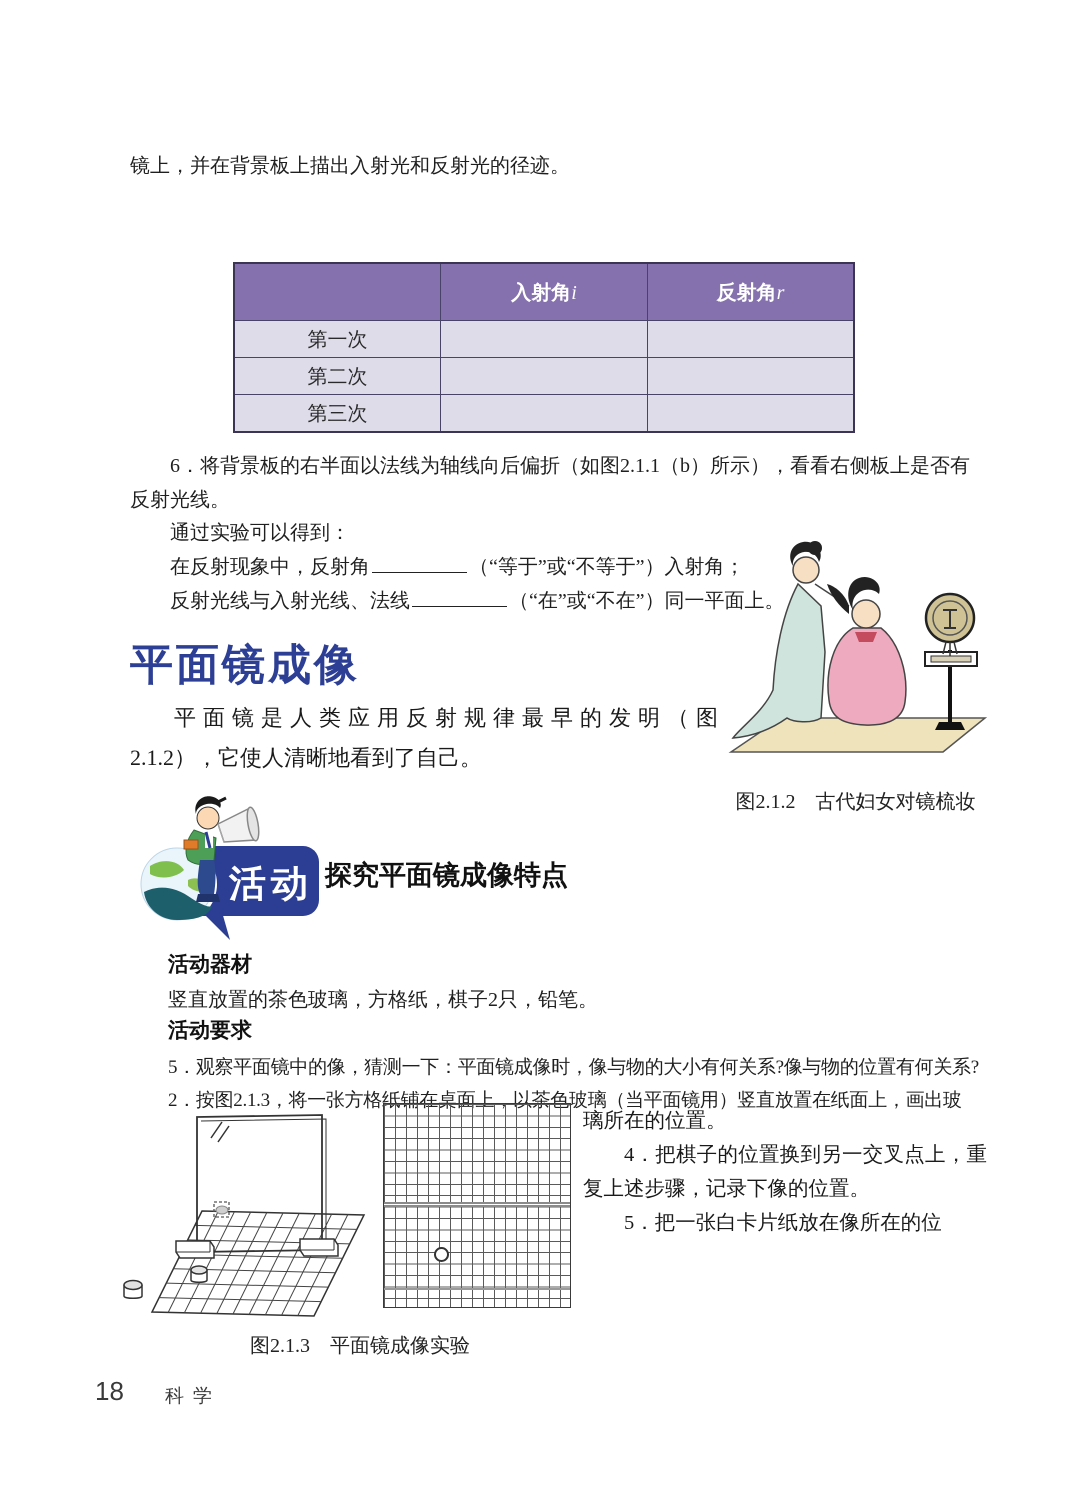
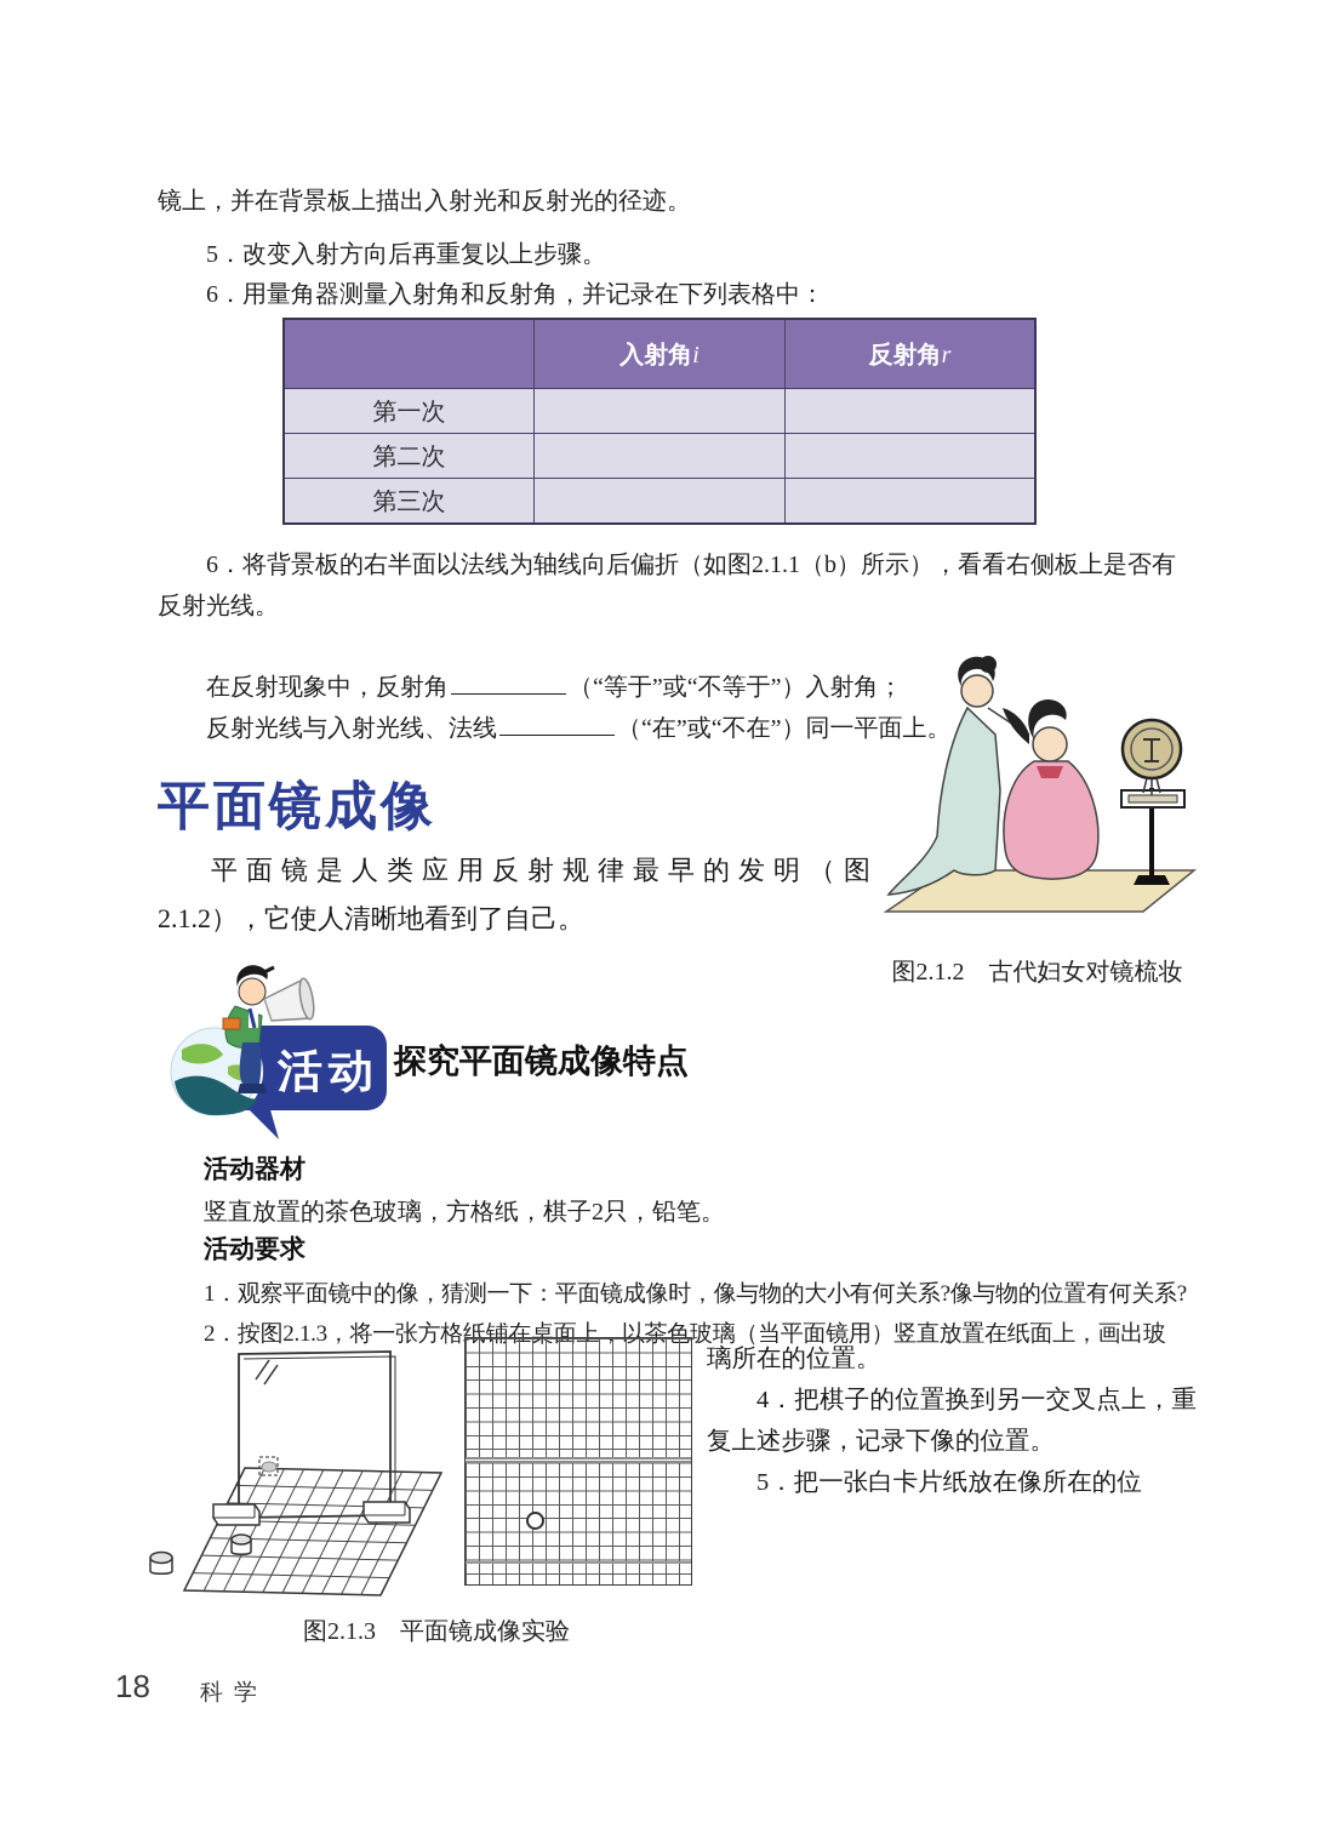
  镜上，并在背景板上描出入射光和反射光的径迹。
+ 5．改变入射方向后再重复以上步骤。
+ 6．用量角器测量入射角和反射角，并记录在下列表格中：
  	入射角i	反射角r
  第一次
  第二次
  第三次
  6．将背景板的右半面以法线为轴线向后偏折（如图2.1.1（b）所示），看看右侧板上是否有
  反射光线。
- 通过实验可以得到：
  在反射现象中，反射角 （“等于”或“不等于”）入射角；
  反射光线与入射光线、法线 （“在”或“不在”）同一平面上。
  图2.1.2 古代妇女对镜梳妆
  平面镜成像
  平面镜是人类应用反射规律最早的发明（图
  2.1.2），它使人清晰地看到了自己。
  活动
  探究平面镜成像特点
  活动器材
  竖直放置的茶色玻璃，方格纸，棋子2只，铅笔。
  活动要求
- 5．观察平面镜中的像，猜测一下：平面镜成像时，像与物的大小有何关系?像与物的位置有何关系?
+ 1．观察平面镜中的像，猜测一下：平面镜成像时，像与物的大小有何关系?像与物的位置有何关系?
  2．按图2.1.3，将一张方格纸铺在桌面上，以茶色玻璃（当平面镜用）竖直放置在纸面上，画出玻
  图2.1.3 平面镜成像实验
  璃所在的位置。
  4．把棋子的位置换到另一交叉点上，重复上述步骤，记录下像的位置。
  5．把一张白卡片纸放在像所在的位
  18
  科学
